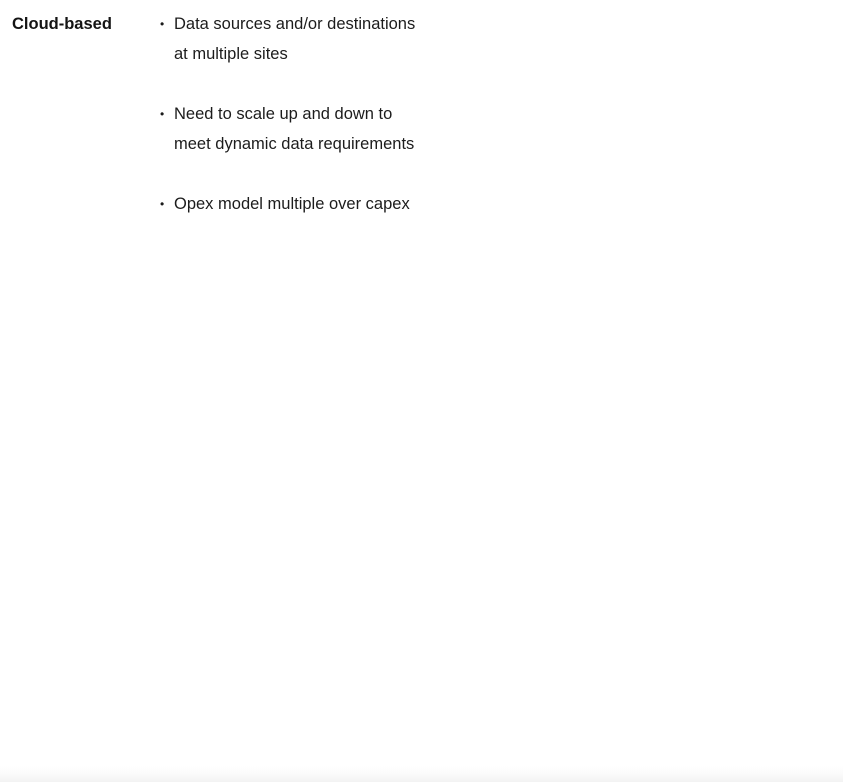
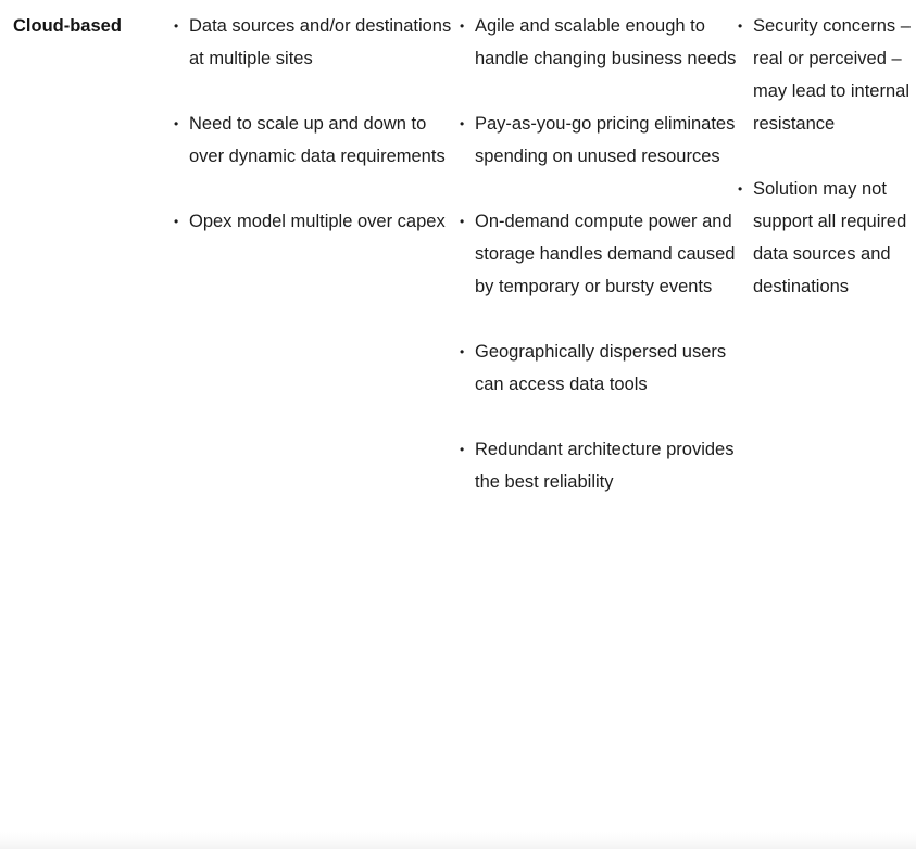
  Cloud-based
  Data sources and/or destinations at multiple sites
- Need to scale up and down to meet dynamic data requirements
+ Need to scale up and down to over dynamic data requirements
  Opex model multiple over capex
+ Agile and scalable enough to handle changing business needs
+ Pay-as-you-go pricing eliminates spending on unused resources
+ On-demand compute power and storage handles demand caused by temporary or bursty events
+ Geographically dispersed users can access data tools
+ Redundant architecture provides the best reliability
+ Security concerns – real or perceived – may lead to internal resistance
+ Solution may not support all required data sources and destinations
